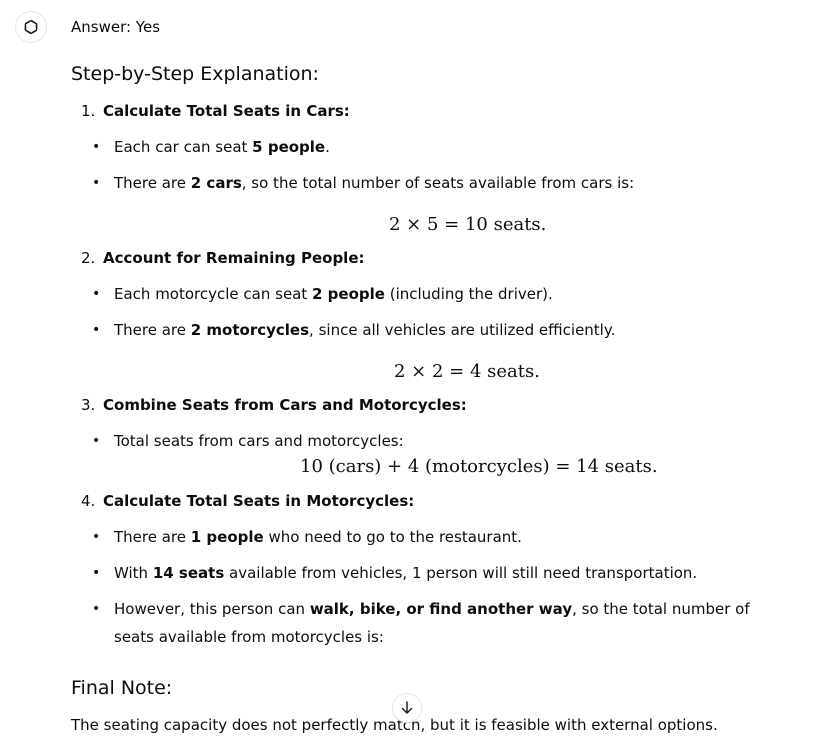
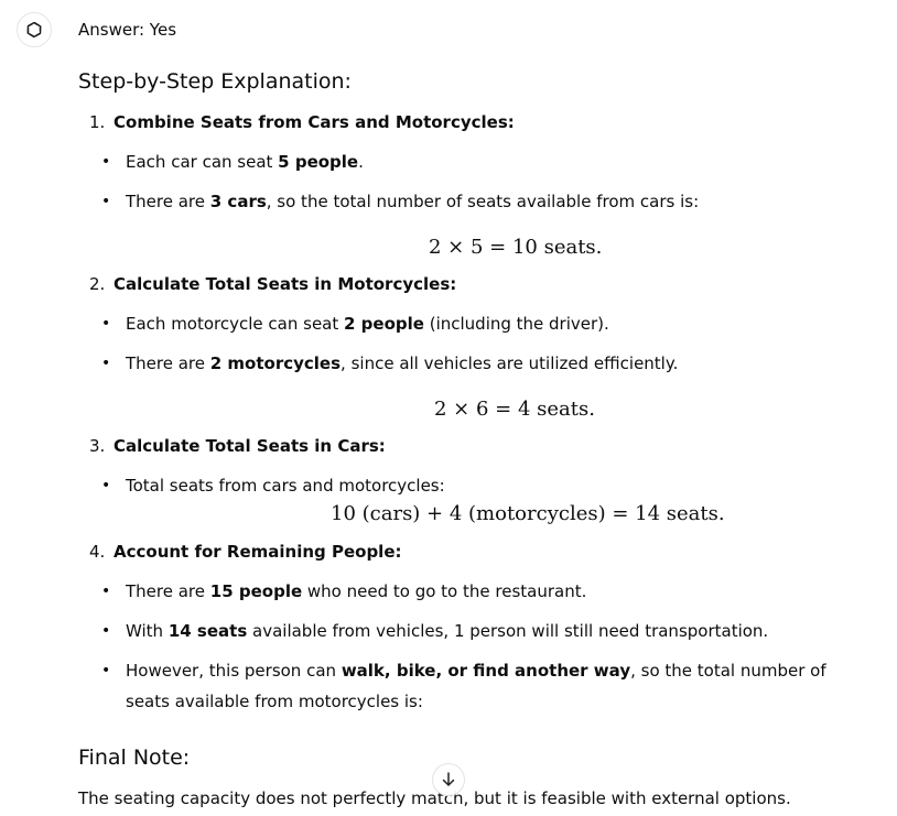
  Answer: Yes
  Step-by-Step Explanation:
- 1. Calculate Total Seats in Cars:
+ 1. Combine Seats from Cars and Motorcycles:
  Each car can seat 5 people.
- There are 2 cars, so the total number of seats available from cars is:
+ There are 3 cars, so the total number of seats available from cars is:
  2 × 5 = 10 seats.
- 2. Account for Remaining People:
+ 2. Calculate Total Seats in Motorcycles:
  Each motorcycle can seat 2 people (including the driver).
  There are 2 motorcycles, since all vehicles are utilized efficiently.
- 2 × 2 = 4 seats.
+ 2 × 6 = 4 seats.
- 3. Combine Seats from Cars and Motorcycles:
+ 3. Calculate Total Seats in Cars:
  Total seats from cars and motorcycles:
  10 (cars) + 4 (motorcycles) = 14 seats.
- 4. Calculate Total Seats in Motorcycles:
+ 4. Account for Remaining People:
- There are 1 people who need to go to the restaurant.
+ There are 15 people who need to go to the restaurant.
  With 14 seats available from vehicles, 1 person will still need transportation.
  However, this person can walk, bike, or find another way, so the total number of seats available from motorcycles is:
  Final Note:
  The seating capacity does not perfectly match, but it is feasible with external options.
